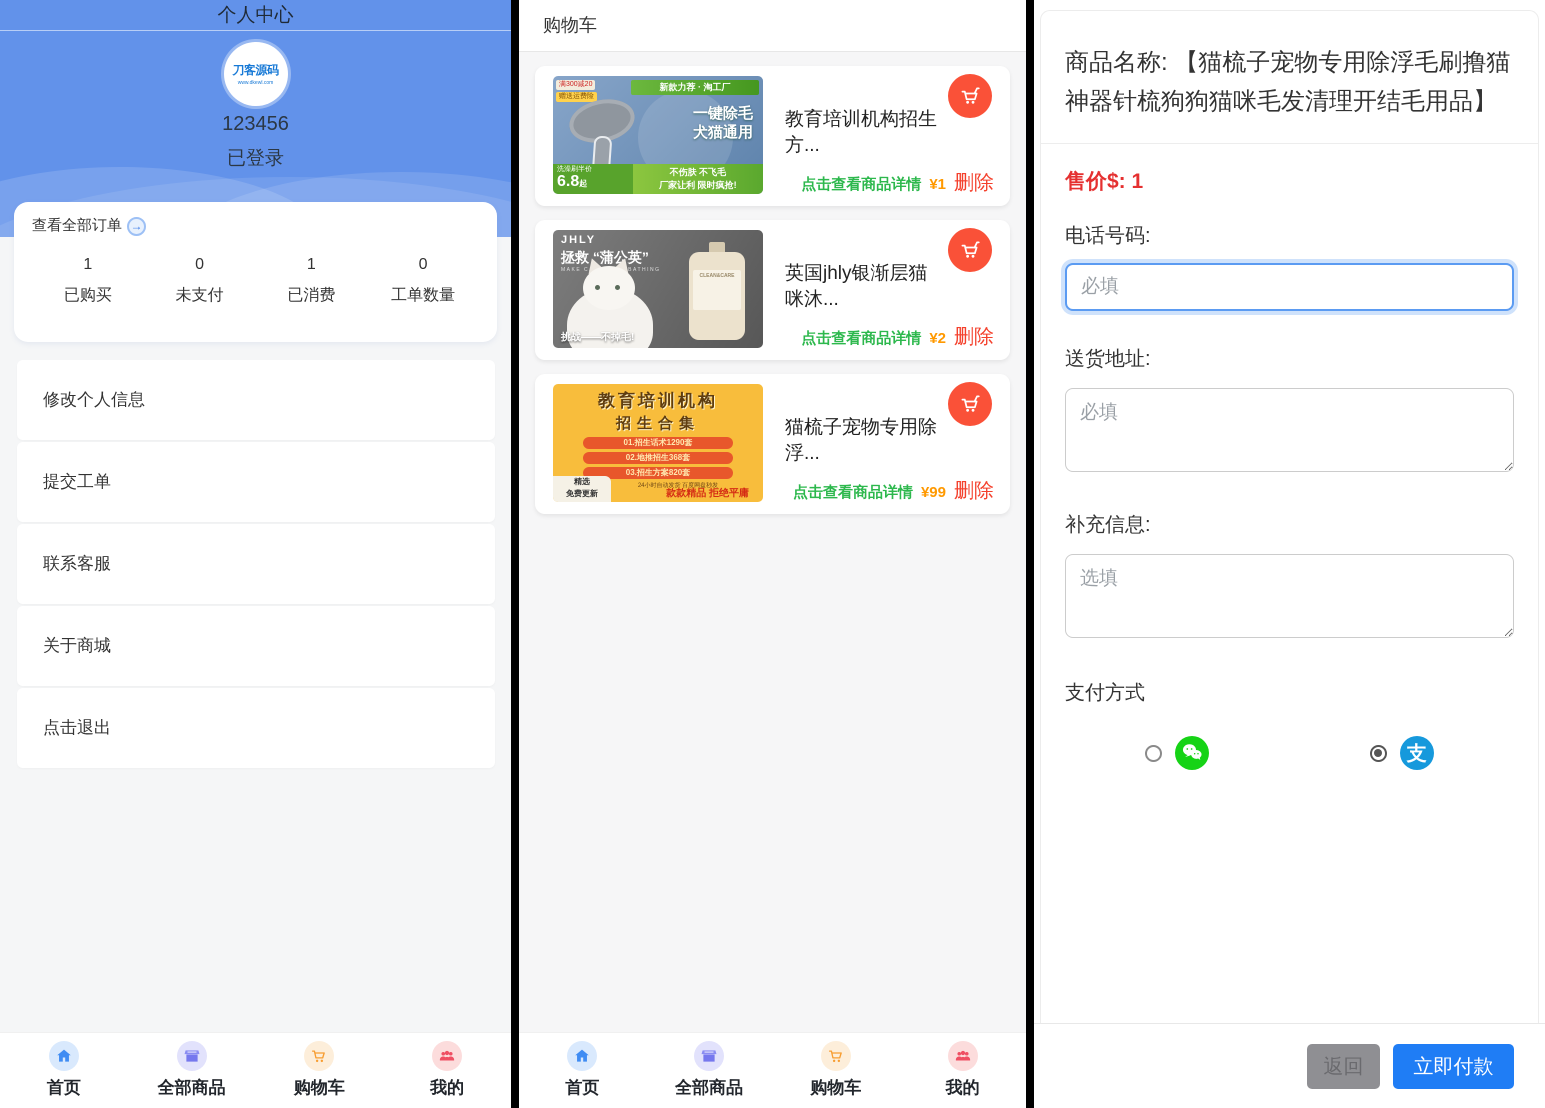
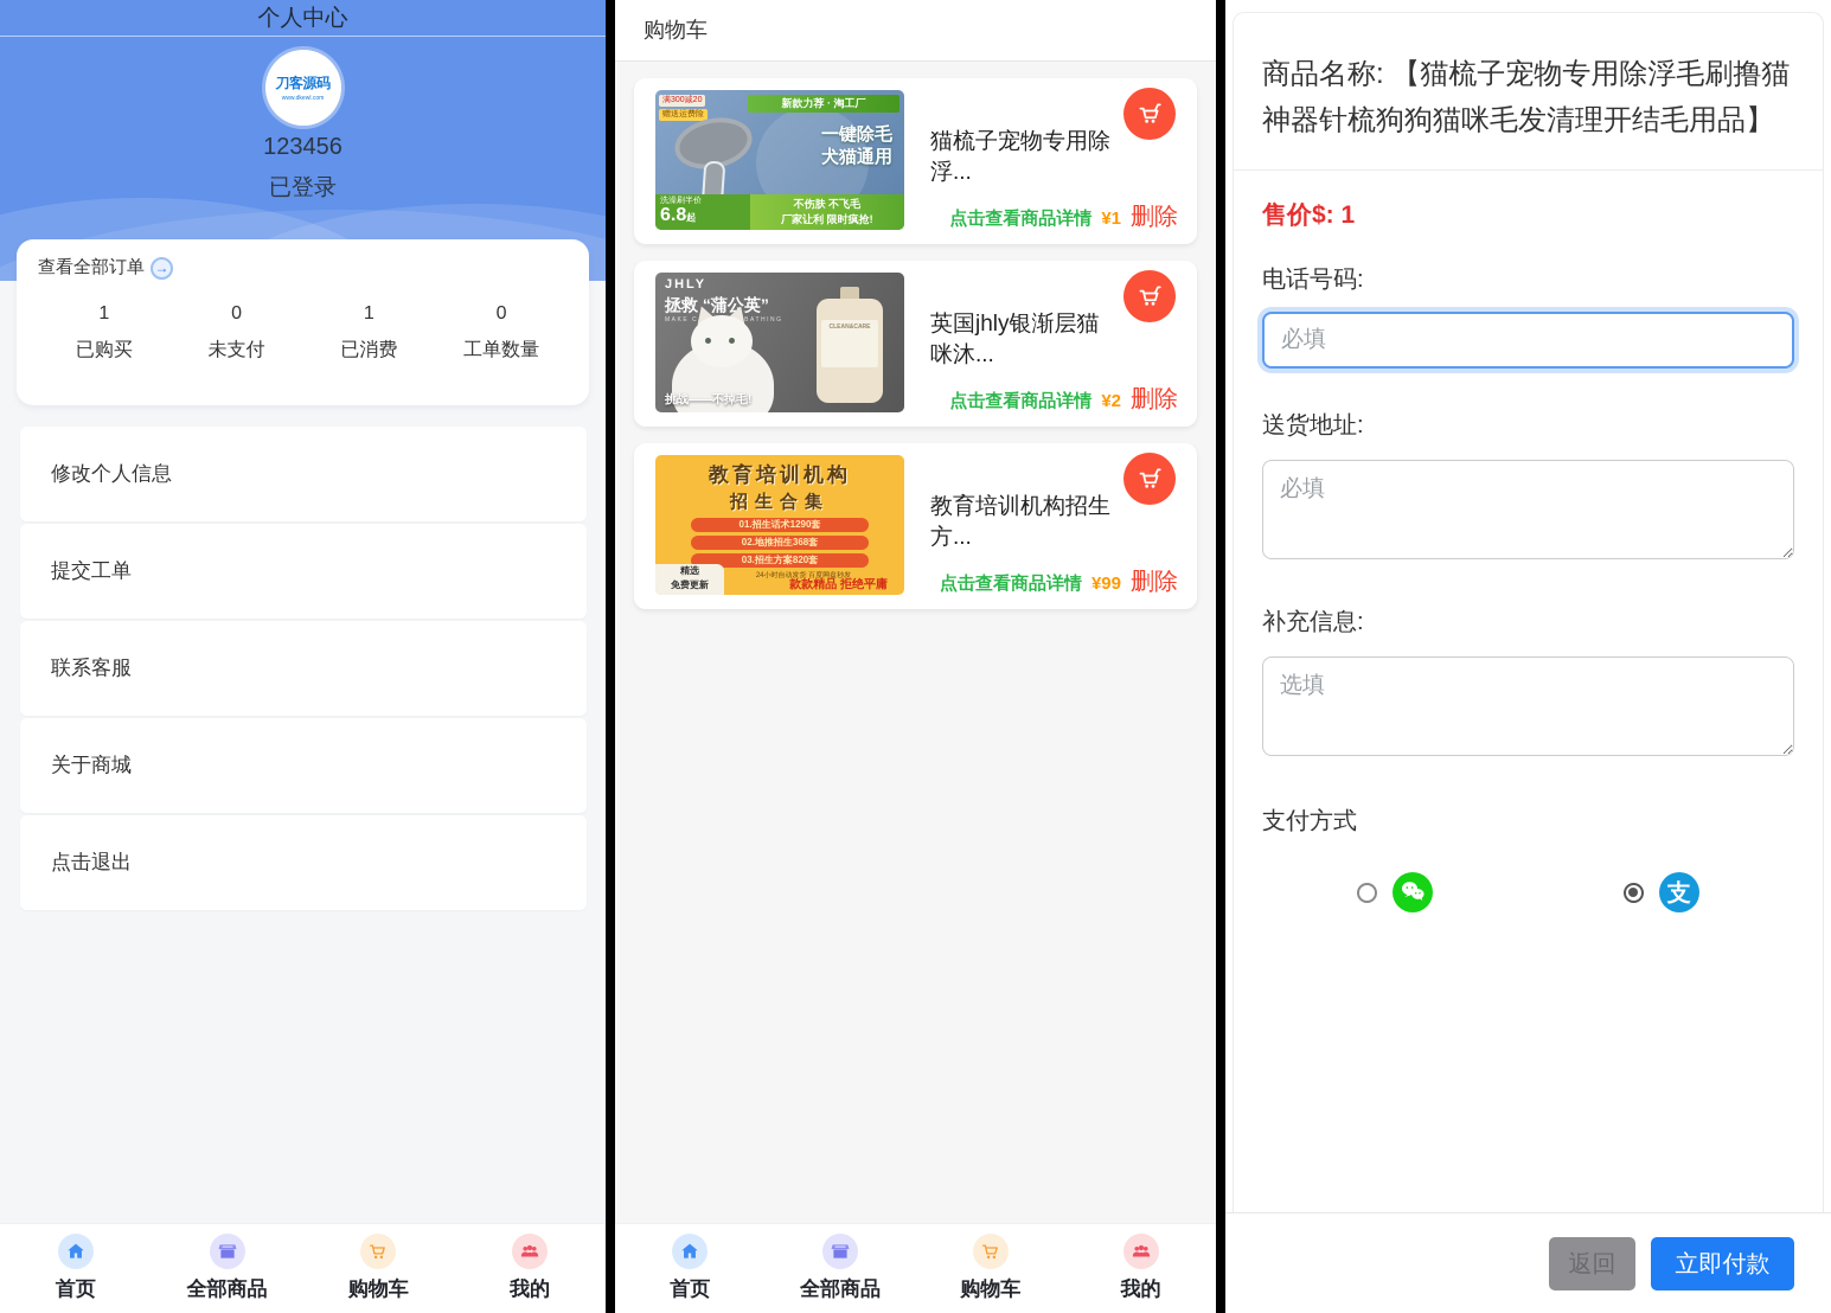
  个人中心
  刀客源码
  123456
  已登录
  查看全部订单
  →
  1
  已购买
  0
  未支付
  1
  已消费
  0
  工单数量
  修改个人信息
  提交工单
  联系客服
  关于商城
  点击退出
  首页
  全部商品
  购物车
  我的
  购物车
  新款力荐 · 淘工厂
  一键除毛
  犬猫通用
  6.8起
  不伤肤 不飞毛
  厂家让利 限时疯抢!
- 教育培训机构招生方...
+ 猫梳子宠物专用除浮...
  点击查看商品详情
  ¥1
  删除
  JHLY
  拯救 “蒲公英”
  挑战——不掉毛!
  英国jhly银渐层猫咪沐...
  点击查看商品详情
  ¥2
  删除
  教育培训机构
  招生合集
  01.招生话术1290套
  02.地推招生368套
  03.招生方案820套
  精选
  免费更新
  款款精品 拒绝平庸
- 猫梳子宠物专用除浮...
+ 教育培训机构招生方...
  点击查看商品详情
  ¥99
  删除
  首页
  全部商品
  购物车
  我的
  商品名称: 【猫梳子宠物专用除浮毛刷撸猫神器针梳狗狗猫咪毛发清理开结毛用品】
  售价$: 1
  电话号码:
  必填
  送货地址:
  必填
  补充信息:
  选填
  支付方式
  支
  返回
  立即付款
